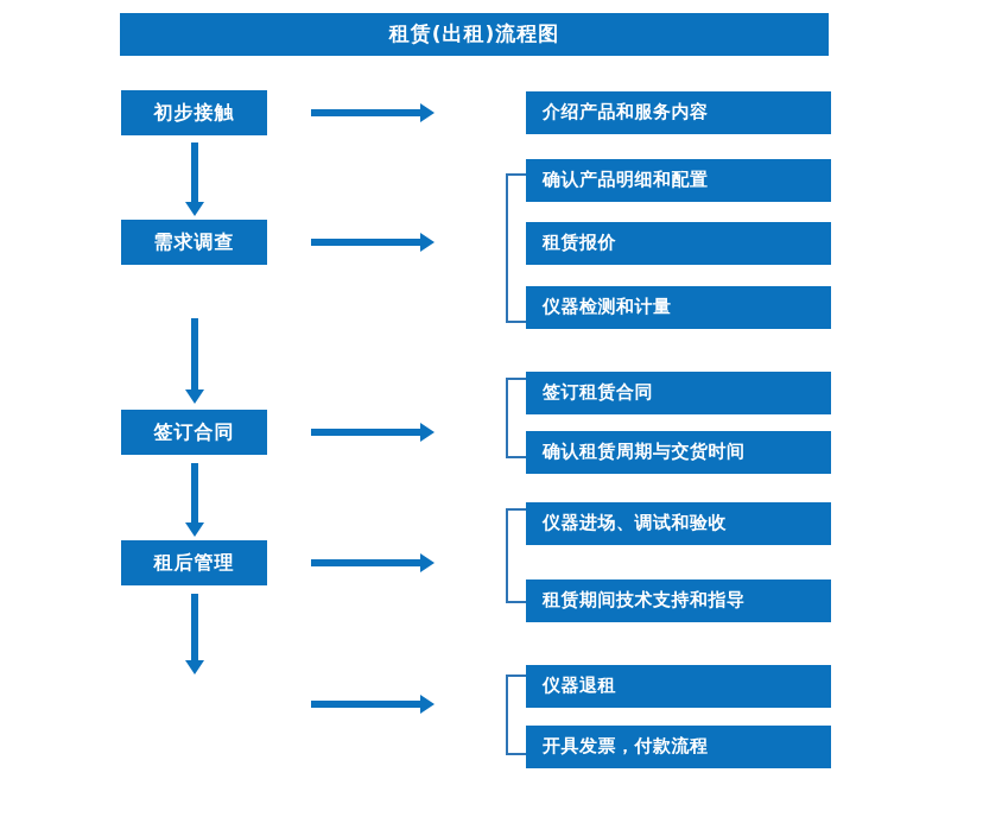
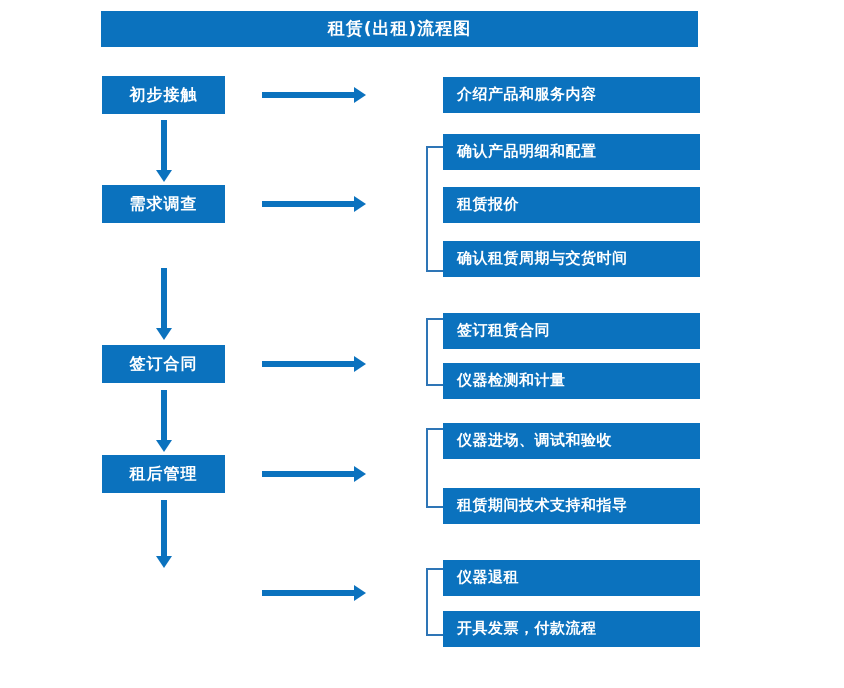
  租赁(出租)流程图
  初步接触
  需求调查
  签订合同
  租后管理
  介绍产品和服务内容
  确认产品明细和配置
  租赁报价
- 仪器检测和计量
+ 确认租赁周期与交货时间
  签订租赁合同
- 确认租赁周期与交货时间
+ 仪器检测和计量
  仪器进场、调试和验收
  租赁期间技术支持和指导
  仪器退租
  开具发票，付款流程
